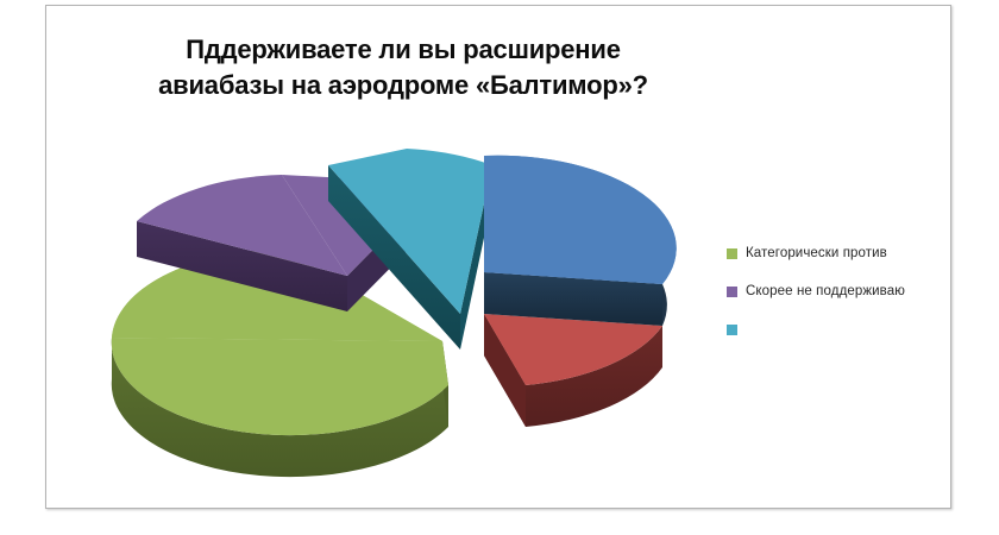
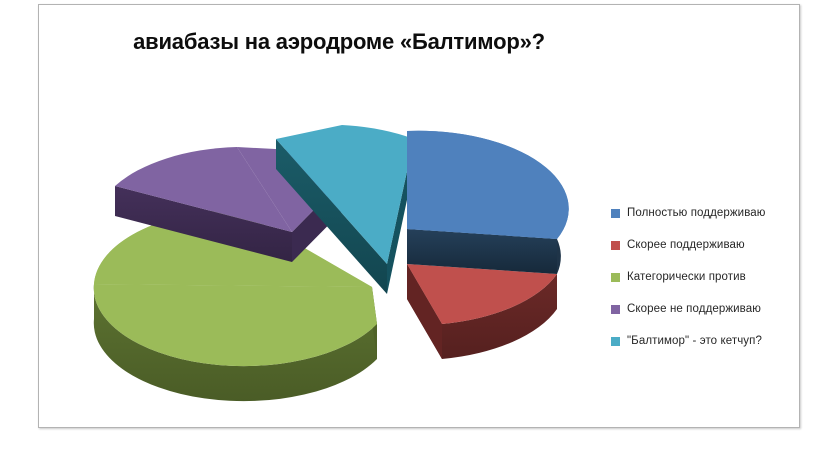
- Пддерживаете ли вы расширение
  авиабазы на аэродроме «Балтимор»?
+ Полностью поддерживаю
+ Скорее поддерживаю
  Категорически против
  Скорее не поддерживаю
+ "Балтимор" - это кетчуп?
